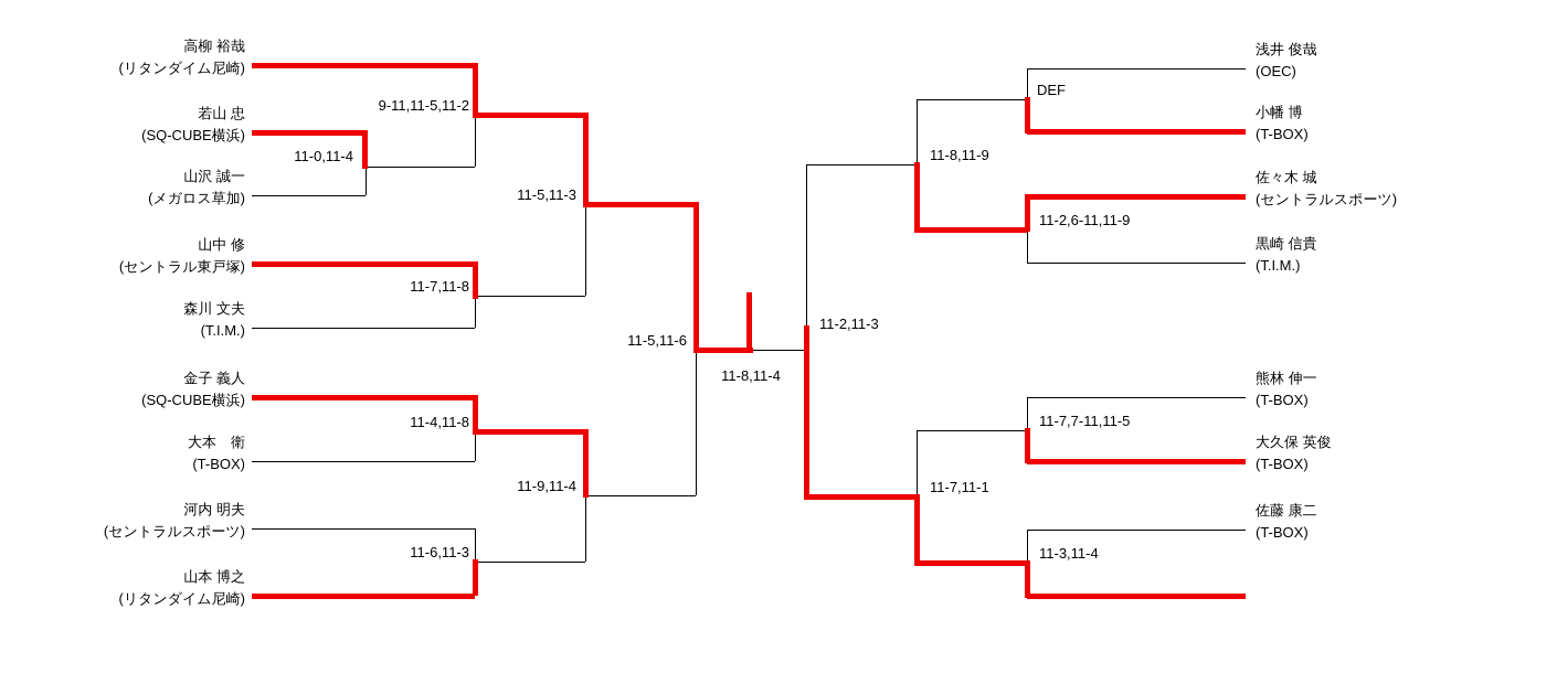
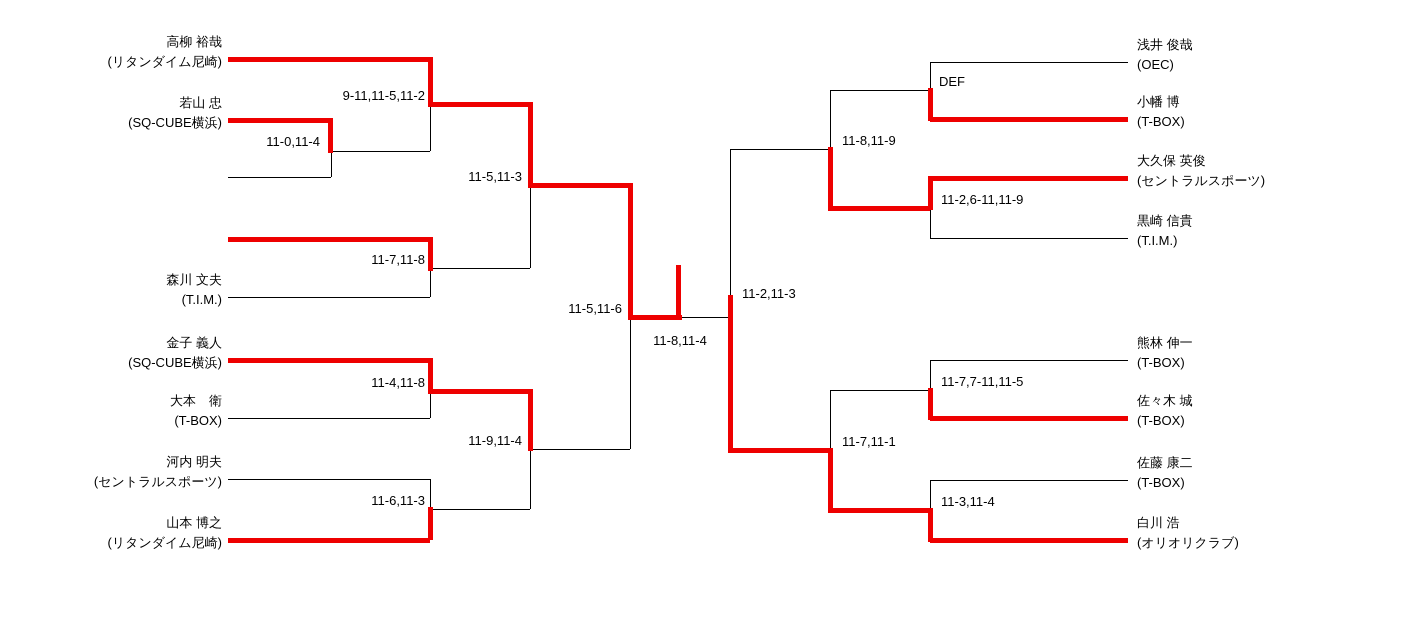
  高柳 裕哉
  (リタンダイム尼崎)
  若山 忠
  (SQ-CUBE横浜)
- 山沢 誠一
- (メガロス草加)
- 山中 修
- (セントラル東戸塚)
  森川 文夫
  (T.I.M.)
  金子 義人
  (SQ-CUBE横浜)
  大本 衛
  (T-BOX)
  河内 明夫
  (セントラルスポーツ)
  山本 博之
  (リタンダイム尼崎)
  浅井 俊哉
  (OEC)
  小幡 博
  (T-BOX)
- 佐々木 城
+ 大久保 英俊
  (セントラルスポーツ)
  黒崎 信貴
  (T.I.M.)
  熊林 伸一
  (T-BOX)
- 大久保 英俊
+ 佐々木 城
  (T-BOX)
  佐藤 康二
  (T-BOX)
+ 白川 浩
+ (オリオリクラブ)
  9-11,11-5,11-2
  11-0,11-4
  11-5,11-3
  11-7,11-8
  11-5,11-6
  11-4,11-8
  11-9,11-4
  11-6,11-3
  11-8,11-4
  DEF
  11-8,11-9
  11-2,6-11,11-9
  11-2,11-3
  11-7,7-11,11-5
  11-7,11-1
  11-3,11-4
